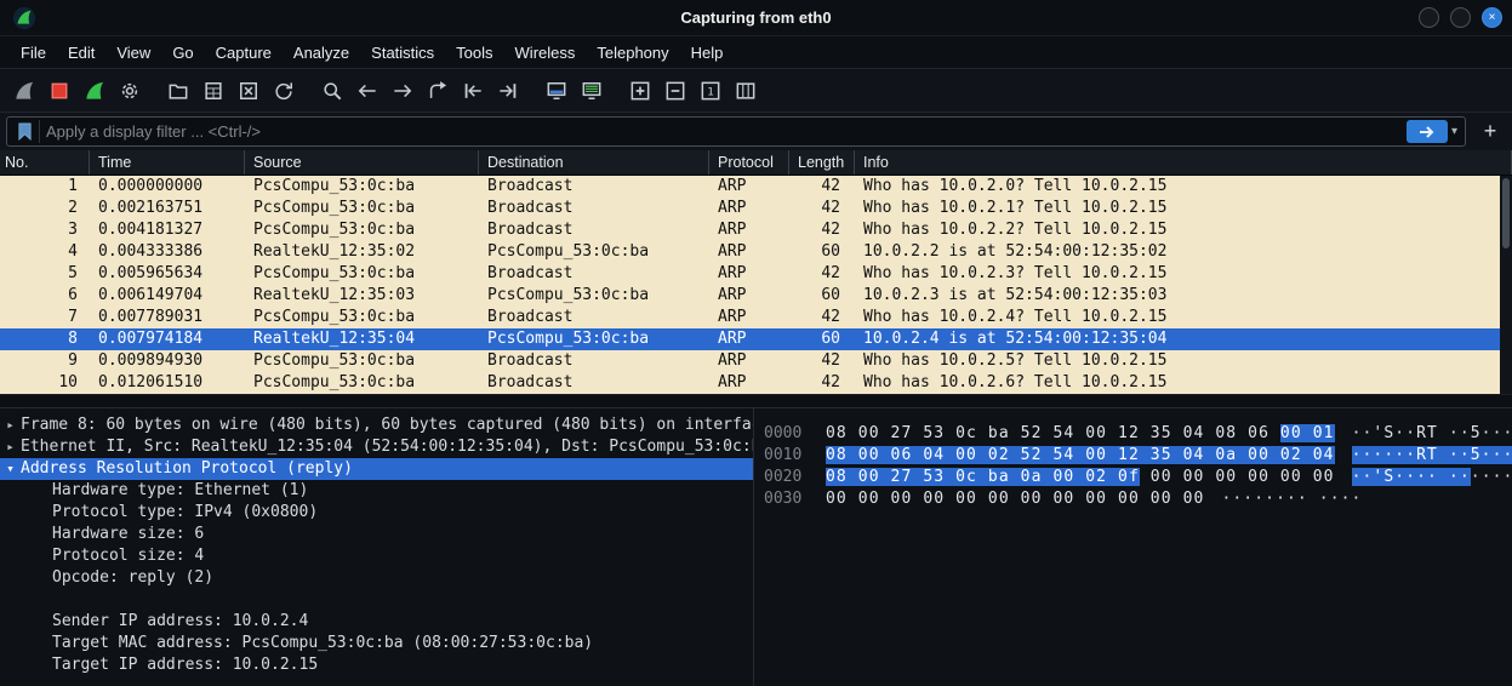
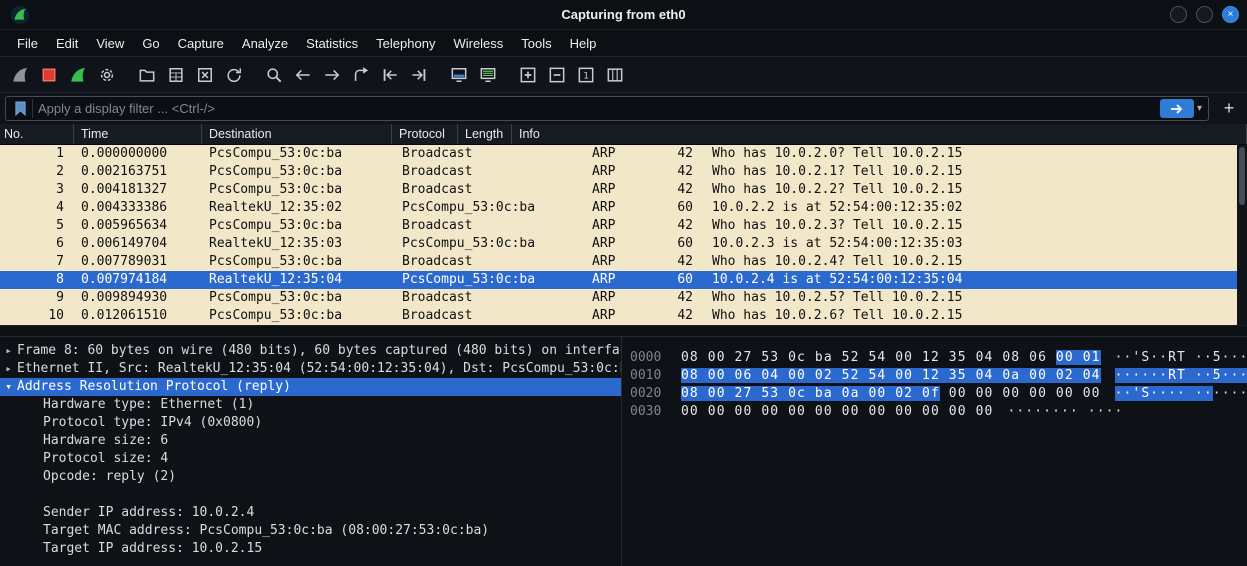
  Capturing from eth0
  ×
  File
  Edit
  View
  Go
  Capture
  Analyze
  Statistics
- Tools
+ Telephony
  Wireless
- Telephony
+ Tools
  Help
  1
  Apply a display filter ... <Ctrl-/>
  ▾
  +
  No.
  Time
- Source
  Destination
  Protocol
  Length
  Info
  1
  0.000000000
  PcsCompu_53:0c:ba
  Broadcast
  ARP
  42
  Who has 10.0.2.0? Tell 10.0.2.15
  2
  0.002163751
  PcsCompu_53:0c:ba
  Broadcast
  ARP
  42
  Who has 10.0.2.1? Tell 10.0.2.15
  3
  0.004181327
  PcsCompu_53:0c:ba
  Broadcast
  ARP
  42
  Who has 10.0.2.2? Tell 10.0.2.15
  4
  0.004333386
  RealtekU_12:35:02
  PcsCompu_53:0c:ba
  ARP
  60
  10.0.2.2 is at 52:54:00:12:35:02
  5
  0.005965634
  PcsCompu_53:0c:ba
  Broadcast
  ARP
  42
  Who has 10.0.2.3? Tell 10.0.2.15
  6
  0.006149704
  RealtekU_12:35:03
  PcsCompu_53:0c:ba
  ARP
  60
  10.0.2.3 is at 52:54:00:12:35:03
  7
  0.007789031
  PcsCompu_53:0c:ba
  Broadcast
  ARP
  42
  Who has 10.0.2.4? Tell 10.0.2.15
  8
  0.007974184
  RealtekU_12:35:04
  PcsCompu_53:0c:ba
  ARP
  60
  10.0.2.4 is at 52:54:00:12:35:04
  9
  0.009894930
  PcsCompu_53:0c:ba
  Broadcast
  ARP
  42
  Who has 10.0.2.5? Tell 10.0.2.15
  10
  0.012061510
  PcsCompu_53:0c:ba
  Broadcast
  ARP
  42
  Who has 10.0.2.6? Tell 10.0.2.15
  ▸
  Frame 8: 60 bytes on wire (480 bits), 60 bytes captured (480 bits) on interfa
  ▸
  Ethernet II, Src: RealtekU_12:35:04 (52:54:00:12:35:04), Dst: PcsCompu_53:0c:
  ▾
  Address Resolution Protocol (reply)
  Hardware type: Ethernet (1)
  Protocol type: IPv4 (0x0800)
  Hardware size: 6
  Protocol size: 4
  Opcode: reply (2)
  Sender IP address: 10.0.2.4
  Target MAC address: PcsCompu_53:0c:ba (08:00:27:53:0c:ba)
  Target IP address: 10.0.2.15
  0000 08 00 27 53 0c ba 52 54 00 12 35 04 08 06 00 01 ··'S··RT ··5···
  0010 08 00 06 04 00 02 52 54 00 12 35 04 0a 00 02 04 ······RT ··5···
  0020 08 00 27 53 0c ba 0a 00 02 0f 00 00 00 00 00 00 ··'S···· ······
  0030 00 00 00 00 00 00 00 00 00 00 00 00 ········ ····
